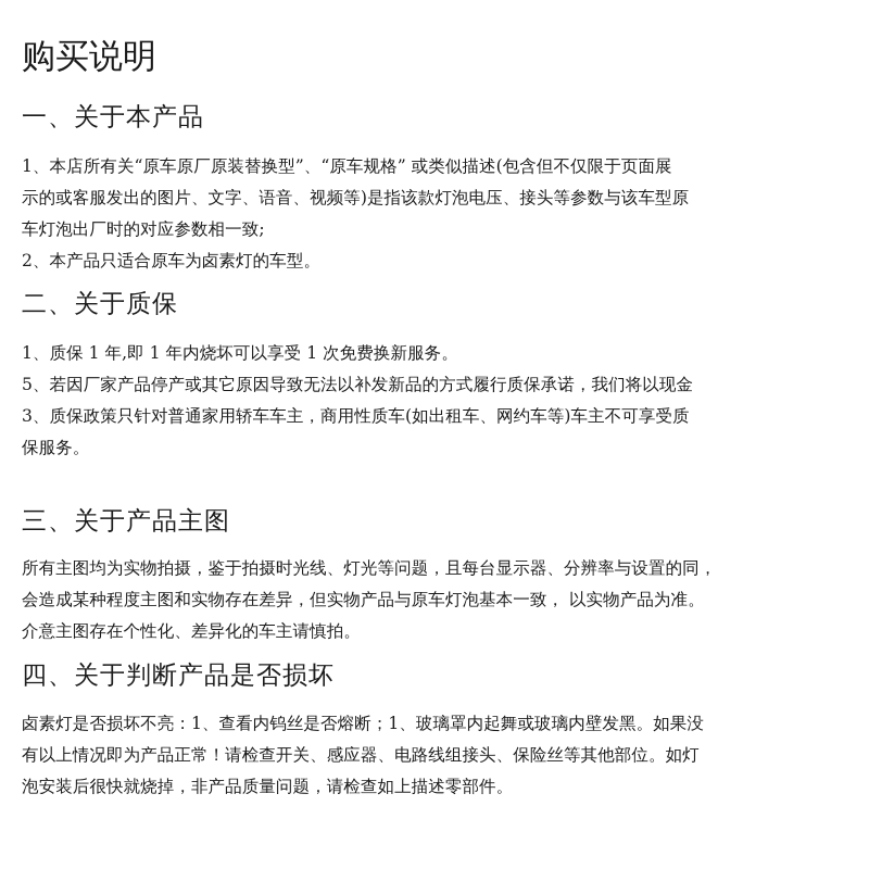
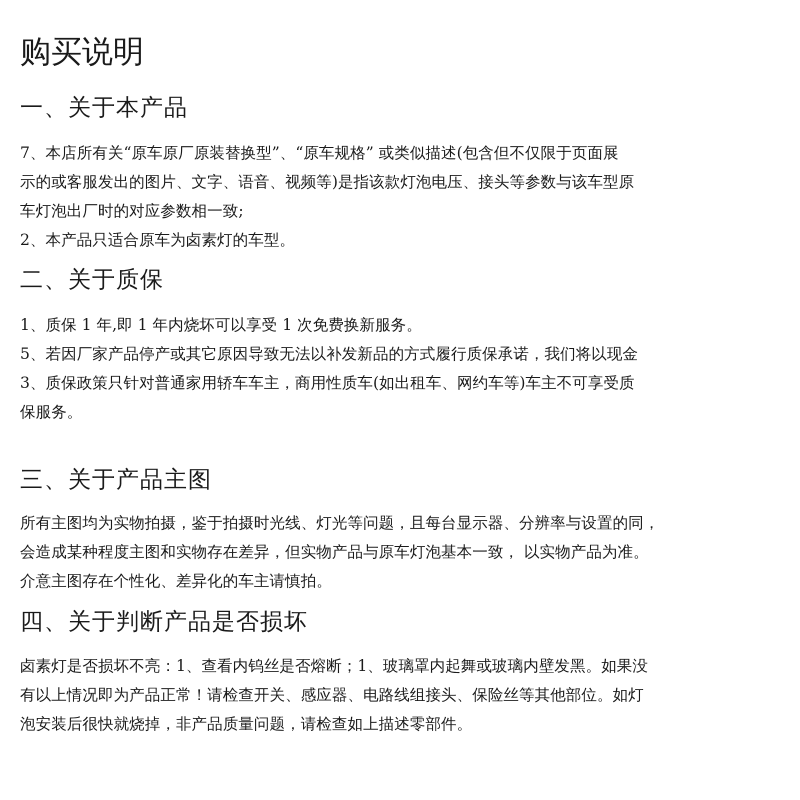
  购买说明
  一、关于本产品
- 1、本店所有关“原车原厂原装替换型”、“原车规格” 或类似描述(包含但不仅限于页面展
+ 7、本店所有关“原车原厂原装替换型”、“原车规格” 或类似描述(包含但不仅限于页面展
  示的或客服发出的图片、文字、语音、视频等)是指该款灯泡电压、接头等参数与该车型原
  车灯泡出厂时的对应参数相一致;
  2、本产品只适合原车为卤素灯的车型。
  二、关于质保
  1、质保 1 年,即 1 年内烧坏可以享受 1 次免费换新服务。
  5、若因厂家产品停产或其它原因导致无法以补发新品的方式履行质保承诺，我们将以现金
  3、质保政策只针对普通家用轿车车主，商用性质车(如出租车、网约车等)车主不可享受质
  保服务。
  三、关于产品主图
  所有主图均为实物拍摄，鉴于拍摄时光线、灯光等问题，且每台显示器、分辨率与设置的同，
  会造成某种程度主图和实物存在差异，但实物产品与原车灯泡基本一致， 以实物产品为准。
  介意主图存在个性化、差异化的车主请慎拍。
  四、关于判断产品是否损坏
  卤素灯是否损坏不亮：1、查看内钨丝是否熔断；1、玻璃罩内起舞或玻璃内壁发黑。如果没
  有以上情况即为产品正常！请检查开关、感应器、电路线组接头、保险丝等其他部位。如灯
  泡安装后很快就烧掉，非产品质量问题，请检查如上描述零部件。
